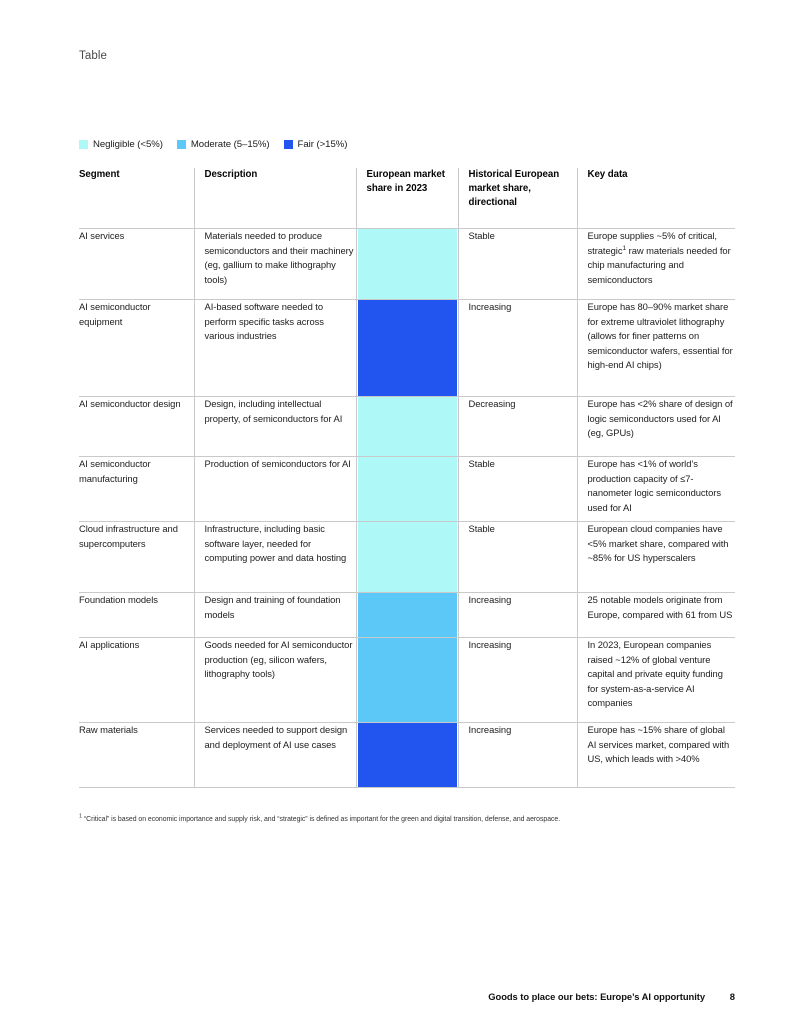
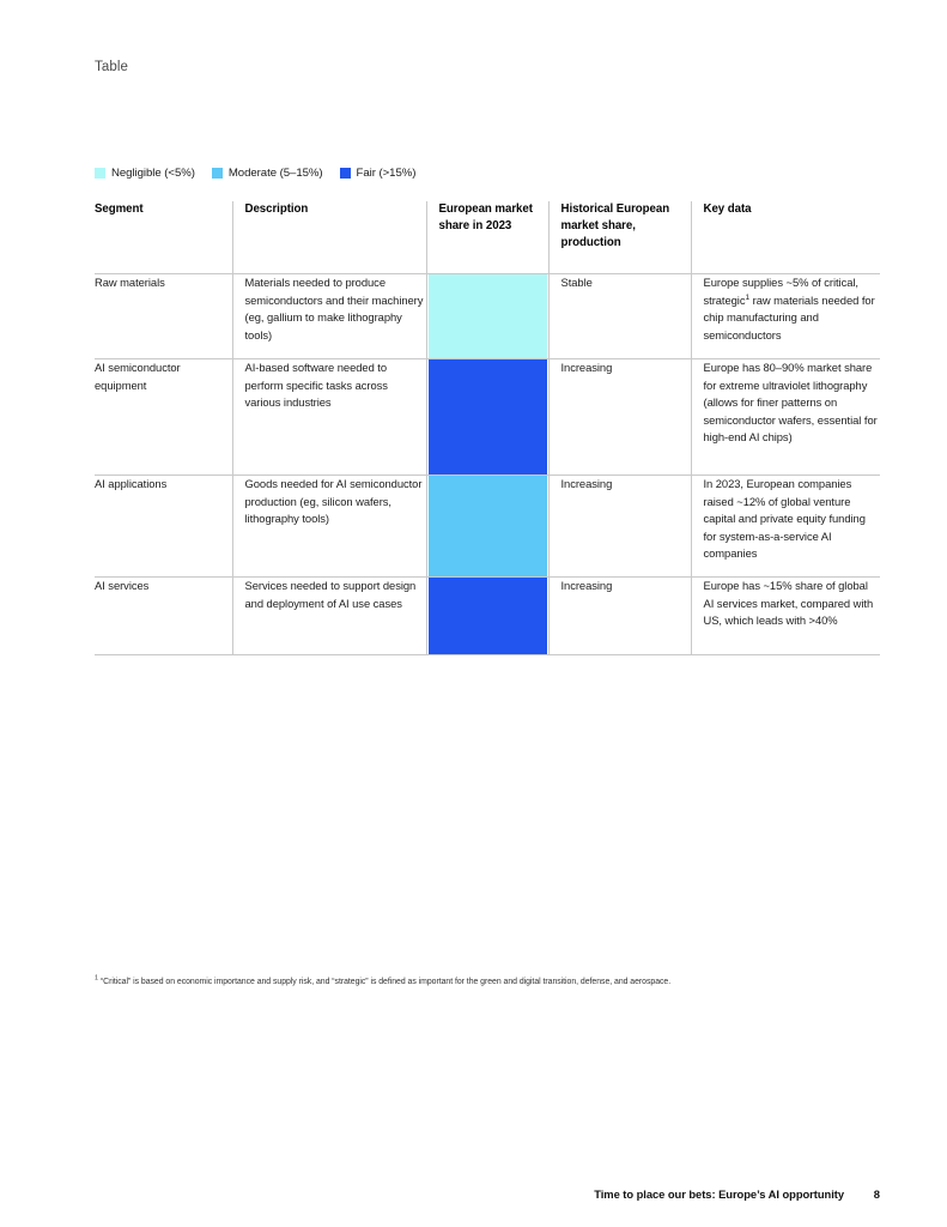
  Table
  Negligible (<5%)
  Moderate (5–15%)
  Fair (>15%)
- Segment	Description	European market share in 2023	Historical European market share, directional	Key data
+ Segment	Description	European market share in 2023	Historical European market share, production	Key data
- AI services	Materials needed to produce semiconductors and their machinery (eg, gallium to make lithography tools)		Stable	Europe supplies ~5% of critical, strategic raw materials needed for chip manufacturing and semiconductors
+ Raw materials	Materials needed to produce semiconductors and their machinery (eg, gallium to make lithography tools)		Stable	Europe supplies ~5% of critical, strategic raw materials needed for chip manufacturing and semiconductors
  AI semiconductor equipment	AI-based software needed to perform specific tasks across various industries		Increasing	Europe has 80–90% market share for extreme ultraviolet lithography (allows for finer patterns on semiconductor wafers, essential for high-end AI chips)
- AI semiconductor design	Design, including intellectual property, of semiconductors for AI		Decreasing	Europe has <2% share of design of logic semiconductors used for AI (eg, GPUs)
- AI semiconductor manufacturing	Production of semiconductors for AI		Stable	Europe has <1% of world’s production capacity of ≤7-nanometer logic semiconductors used for AI
- Cloud infrastructure and supercomputers	Infrastructure, including basic software layer, needed for computing power and data hosting		Stable	European cloud companies have <5% market share, compared with ~85% for US hyperscalers
- Foundation models	Design and training of foundation models		Increasing	25 notable models originate from Europe, compared with 61 from US
  AI applications	Goods needed for AI semiconductor production (eg, silicon wafers, lithography tools)		Increasing	In 2023, European companies raised ~12% of global venture capital and private equity funding for system-as-a-service AI companies
- Raw materials	Services needed to support design and deployment of AI use cases		Increasing	Europe has ~15% share of global AI services market, compared with US, which leads with >40%
+ AI services	Services needed to support design and deployment of AI use cases		Increasing	Europe has ~15% share of global AI services market, compared with US, which leads with >40%
- Goods to place our bets: Europe’s AI opportunity
+ Time to place our bets: Europe’s AI opportunity
  8
